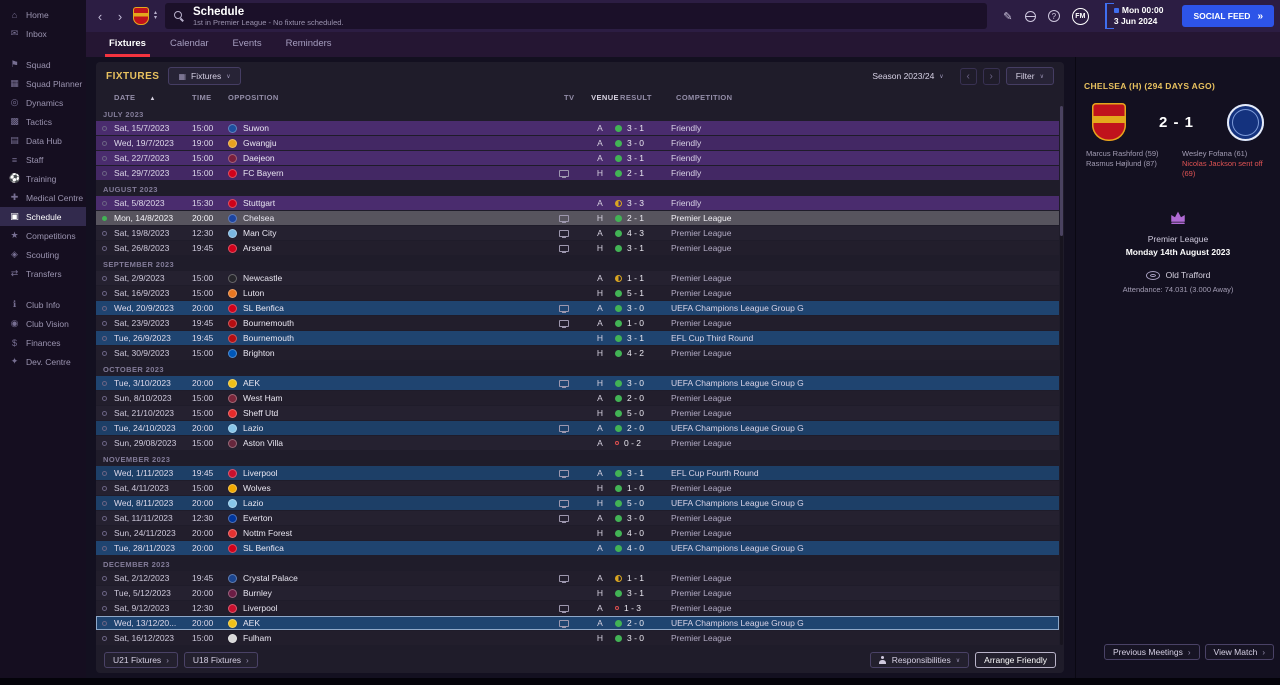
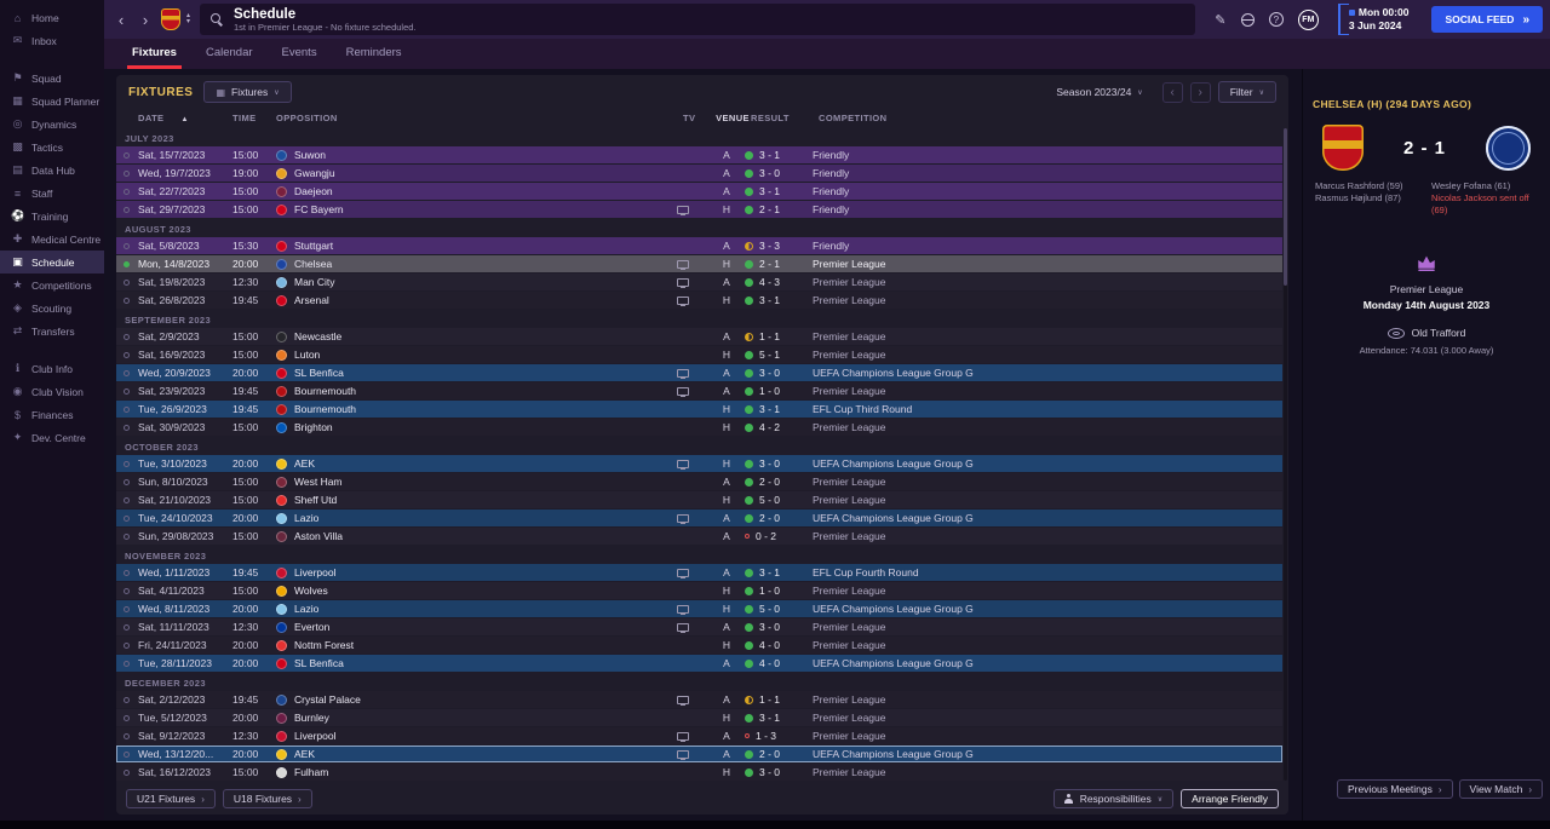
  ⌂
  Home
  ✉
  Inbox
  ⚑
  Squad
  ▦
  Squad Planner
  ◎
  Dynamics
  ▩
  Tactics
  ▤
  Data Hub
  ≡
  Staff
  ⚽
  Training
  ✚
  Medical Centre
  ▣
  Schedule
  ★
  Competitions
  ◈
  Scouting
  ⇄
  Transfers
  ℹ
  Club Info
  ◉
  Club Vision
  $
  Finances
  ✦
  Dev. Centre
  ‹
  ›
  Schedule
  1st in Premier League - No fixture scheduled.
  ✎
  ?
  Mon 00:00
  3 Jun 2024
  SOCIAL FEED
  »
  Fixtures
  Calendar
  Events
  Reminders
  FIXTURES
  ▦
  Fixtures
  Season 2023/24
  ‹
  ›
  Filter
  DATE
  TIME
  OPPOSITION
  TV
  VENUE
  RESULT
  COMPETITION
  JULY 2023
  Sat, 15/7/2023
  15:00
  Suwon
  A
  3 - 1
  Friendly
  Wed, 19/7/2023
  19:00
  Gwangju
  A
  3 - 0
  Friendly
  Sat, 22/7/2023
  15:00
  Daejeon
  A
  3 - 1
  Friendly
  Sat, 29/7/2023
  15:00
  FC Bayern
  H
  2 - 1
  Friendly
  AUGUST 2023
  Sat, 5/8/2023
  15:30
  Stuttgart
  A
  3 - 3
  Friendly
  Mon, 14/8/2023
  20:00
  Chelsea
  H
  2 - 1
  Premier League
  Sat, 19/8/2023
  12:30
  Man City
  A
  4 - 3
  Premier League
  Sat, 26/8/2023
  19:45
  Arsenal
  H
  3 - 1
  Premier League
  SEPTEMBER 2023
  Sat, 2/9/2023
  15:00
  Newcastle
  A
  1 - 1
  Premier League
  Sat, 16/9/2023
  15:00
  Luton
  H
  5 - 1
  Premier League
  Wed, 20/9/2023
  20:00
  SL Benfica
  A
  3 - 0
  UEFA Champions League Group G
  Sat, 23/9/2023
  19:45
  Bournemouth
  A
  1 - 0
  Premier League
  Tue, 26/9/2023
  19:45
  Bournemouth
  H
  3 - 1
  EFL Cup Third Round
  Sat, 30/9/2023
  15:00
  Brighton
  H
  4 - 2
  Premier League
  OCTOBER 2023
  Tue, 3/10/2023
  20:00
  AEK
  H
  3 - 0
  UEFA Champions League Group G
  Sun, 8/10/2023
  15:00
  West Ham
  A
  2 - 0
  Premier League
  Sat, 21/10/2023
  15:00
  Sheff Utd
  H
  5 - 0
  Premier League
  Tue, 24/10/2023
  20:00
  Lazio
  A
  2 - 0
  UEFA Champions League Group G
  Sun, 29/08/2023
  15:00
  Aston Villa
  A
  0 - 2
  Premier League
  NOVEMBER 2023
  Wed, 1/11/2023
  19:45
  Liverpool
  A
  3 - 1
  EFL Cup Fourth Round
  Sat, 4/11/2023
  15:00
  Wolves
  H
  1 - 0
  Premier League
  Wed, 8/11/2023
  20:00
  Lazio
  H
  5 - 0
  UEFA Champions League Group G
  Sat, 11/11/2023
  12:30
  Everton
  A
  3 - 0
  Premier League
- Sun, 24/11/2023
+ Fri, 24/11/2023
  20:00
  Nottm Forest
  H
  4 - 0
  Premier League
  Tue, 28/11/2023
  20:00
  SL Benfica
  A
  4 - 0
  UEFA Champions League Group G
  DECEMBER 2023
  Sat, 2/12/2023
  19:45
  Crystal Palace
  A
  1 - 1
  Premier League
  Tue, 5/12/2023
  20:00
  Burnley
  H
  3 - 1
  Premier League
  Sat, 9/12/2023
  12:30
  Liverpool
  A
  1 - 3
  Premier League
  Wed, 13/12/20...
  20:00
  AEK
  A
  2 - 0
  UEFA Champions League Group G
  Sat, 16/12/2023
  15:00
  Fulham
  H
  3 - 0
  Premier League
  U21 Fixtures
  ›
  U18 Fixtures
  ›
  Responsibilities
  Arrange Friendly
  CHELSEA (H) (294 DAYS AGO)
  2 - 1
  Marcus Rashford (59)
  Rasmus Højlund (87)
  Wesley Fofana (61)
  Nicolas Jackson sent off (69)
  Premier League
  Monday 14th August 2023
  Old Trafford
  Attendance: 74.031 (3.000 Away)
  Previous Meetings
  ›
  View Match
  ›
